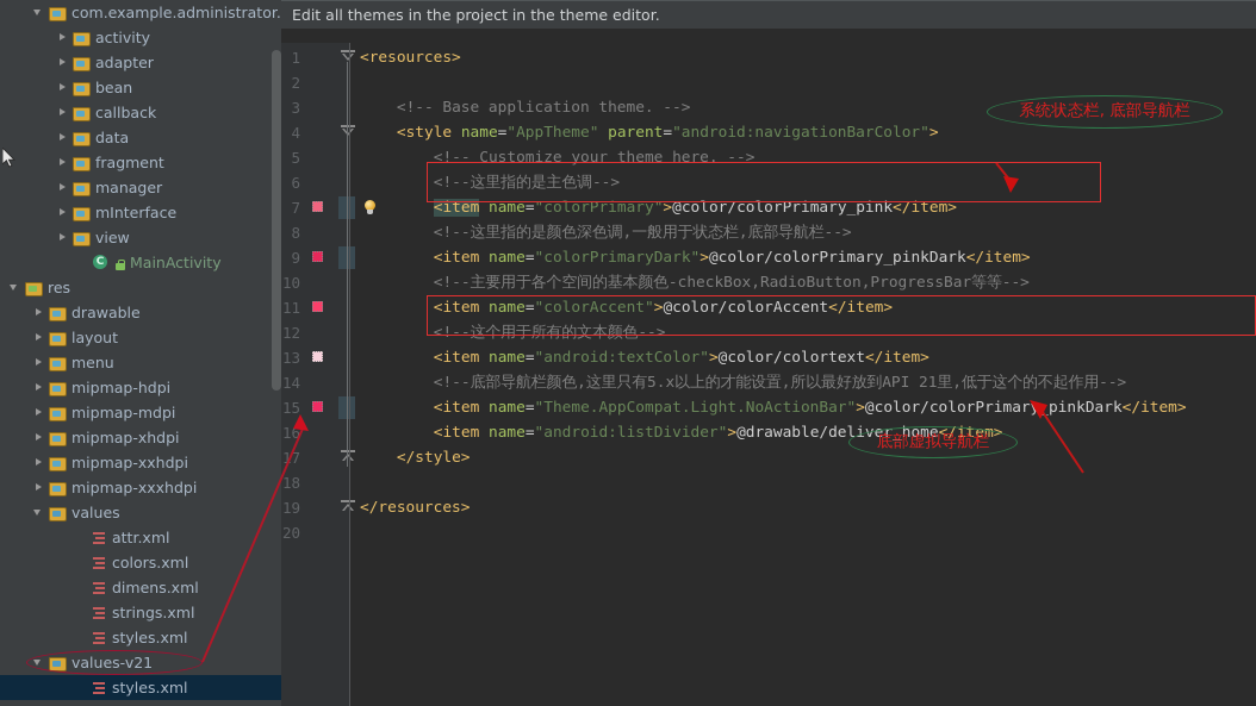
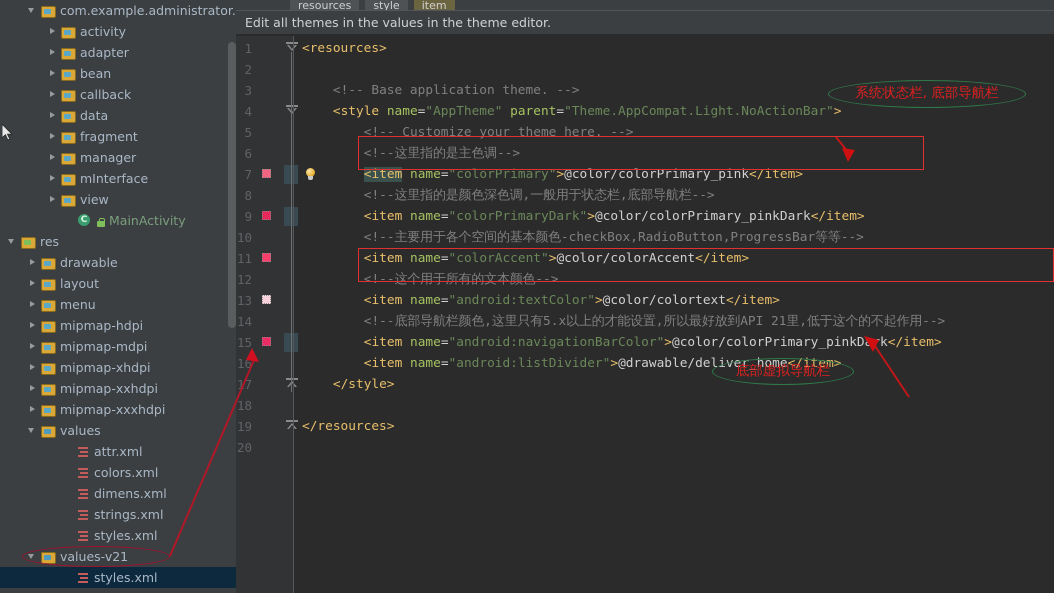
  com.example.administrator.
  activity
  adapter
  bean
  callback
  data
  fragment
  manager
  mInterface
  view
  MainActivity
  res
  drawable
  layout
  menu
  mipmap-hdpi
  mipmap-mdpi
  mipmap-xhdpi
  mipmap-xxhdpi
  mipmap-xxxhdpi
  values
  attr.xml
  colors.xml
  dimens.xml
  strings.xml
  styles.xml
  values-v21
  styles.xml
+ resources
+ style
+ item
- Edit all themes in the project in the theme editor.
+ Edit all themes in the values in the theme editor.
  1
  2
  3
  4
  5
  6
  7
  8
  9
  10
  11
  12
  13
  14
  15
  16
  17
  18
  19
  20
  <resources>
  <!-- Base application theme. -->
- <style name="AppTheme" parent="android:navigationBarColor">
+ <style name="AppTheme" parent="Theme.AppCompat.Light.NoActionBar">
  <!-- Customize your theme here. -->
  <!--这里指的是主色调-->
  <item name="colorPrimary">@color/colorPrimary_pink</item>
  <!--这里指的是颜色深色调,一般用于状态栏,底部导航栏-->
  <item name="colorPrimaryDark">@color/colorPrimary_pinkDark</item>
  <!--主要用于各个空间的基本颜色-checkBox,RadioButton,ProgressBar等等-->
  <item name="colorAccent">@color/colorAccent</item>
  <!--这个用于所有的文本颜色-->
  <item name="android:textColor">@color/colortext</item>
  <!--底部导航栏颜色,这里只有5.x以上的才能设置,所以最好放到API 21里,低于这个的不起作用-->
- <item name="Theme.AppCompat.Light.NoActionBar">@color/colorPrimarpinkDark</item>
+ <item name="android:navigationBarColor">@color/colorPrimary_pinkDk</item>
  <item name="android:listDivider">@drawable/deliver_home</item>
  </style>
  </resources>
  系统状态栏, 底部导航栏
  底部虚拟导航栏
